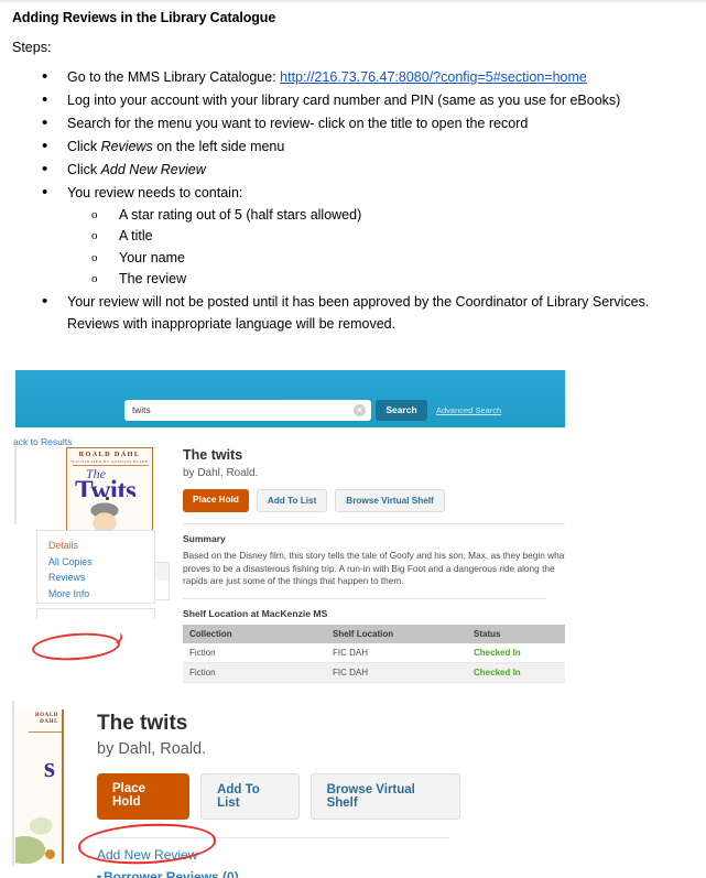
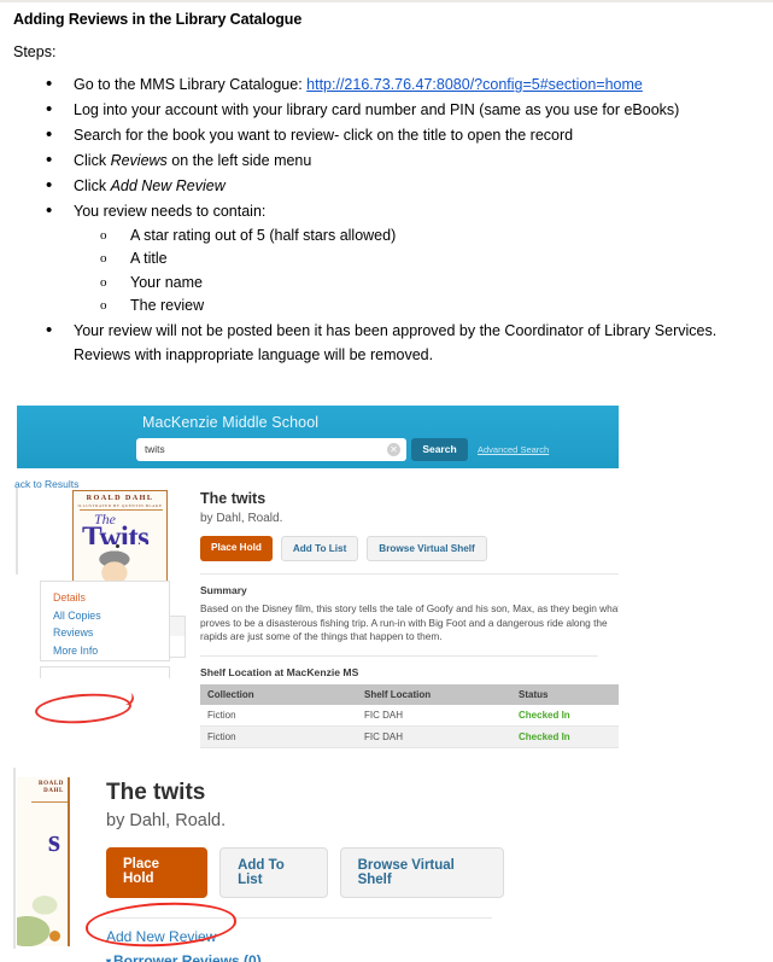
  Adding Reviews in the Library Catalogue
  Steps:
  •
  Go to the MMS Library Catalogue: http://216.73.76.47:8080/?config=5#section=home
  •
  Log into your account with your library card number and PIN (same as you use for eBooks)
  •
- Search for the menu you want to review- click on the title to open the record
+ Search for the book you want to review- click on the title to open the record
  •
  Click Reviews on the left side menu
  •
  Click Add New Review
  •
  You review needs to contain:
  o
  A star rating out of 5 (half stars allowed)
  o
  A title
  o
  Your name
  o
  The review
  •
- Your review will not be posted until it has been approved by the Coordinator of Library Services. Reviews with inappropriate language will be removed.
+ Your review will not be posted been it has been approved by the Coordinator of Library Services. Reviews with inappropriate language will be removed.
+ MacKenzie Middle School
  twits
  ✕
  Search
  Advanced Search
  ack to Results
  The
  Twits
  Details
  All Copies
  Reviews
  More Info
  The twits
  by Dahl, Roald.
  Place Hold
  Add To List
  Browse Virtual Shelf
  Summary
  Based on the Disney film, this story tells the tale of Goofy and his son, Max, as they begin wha proves to be a disasterous fishing trip. A run-in with Big Foot and a dangerous ride along the rapids are just some of the things that happen to them.
  Shelf Location at MacKenzie MS
  Collection	Shelf Location	Status
  Fiction	FIC DAH	Checked In
  Fiction	FIC DAH	Checked In
  s
  The twits
  by Dahl, Roald.
  Place Hold
  Add To List
  Browse Virtual Shelf
  Add New Review
  Borrower Reviews (0)
